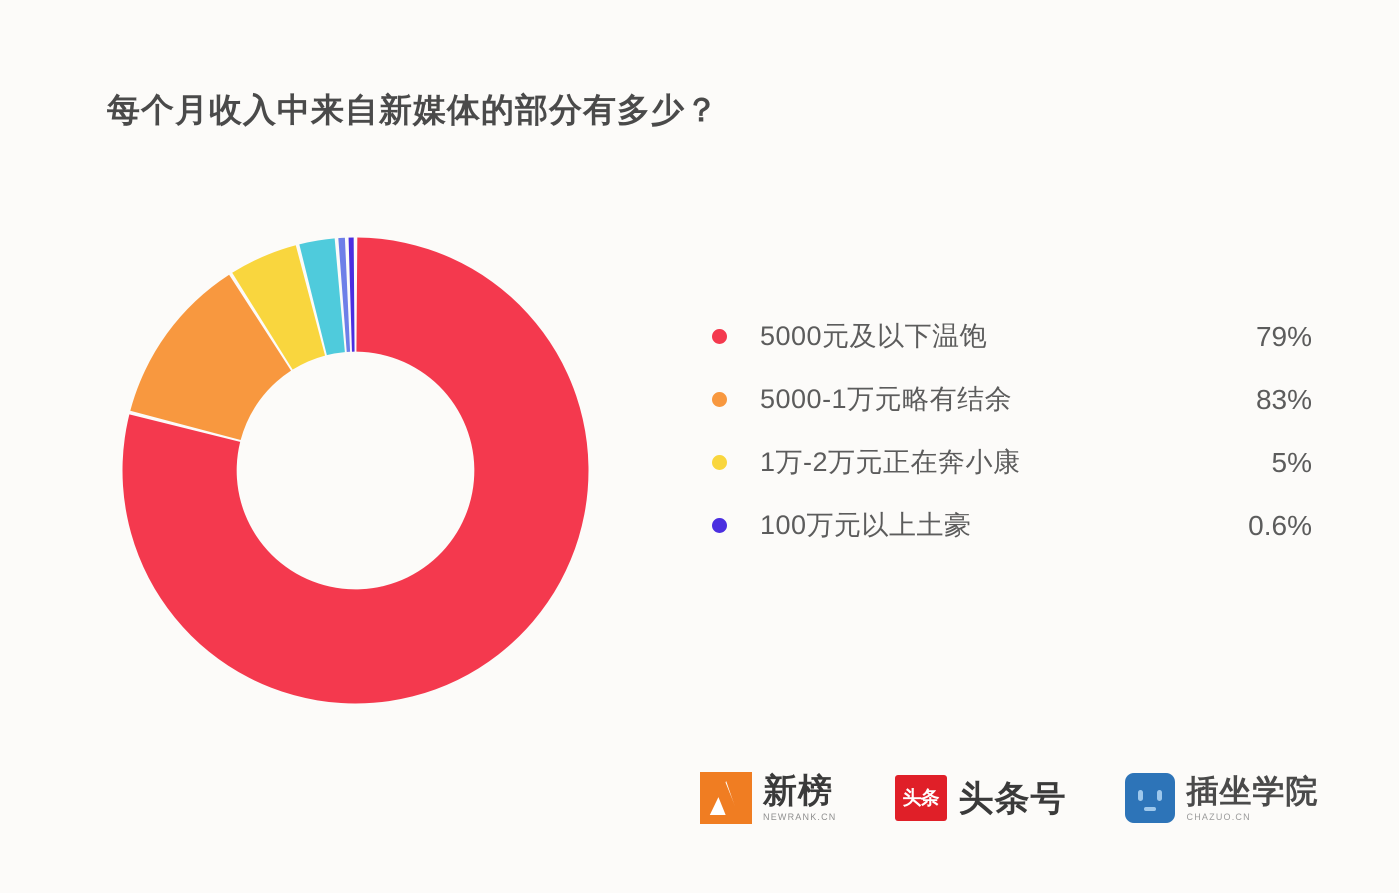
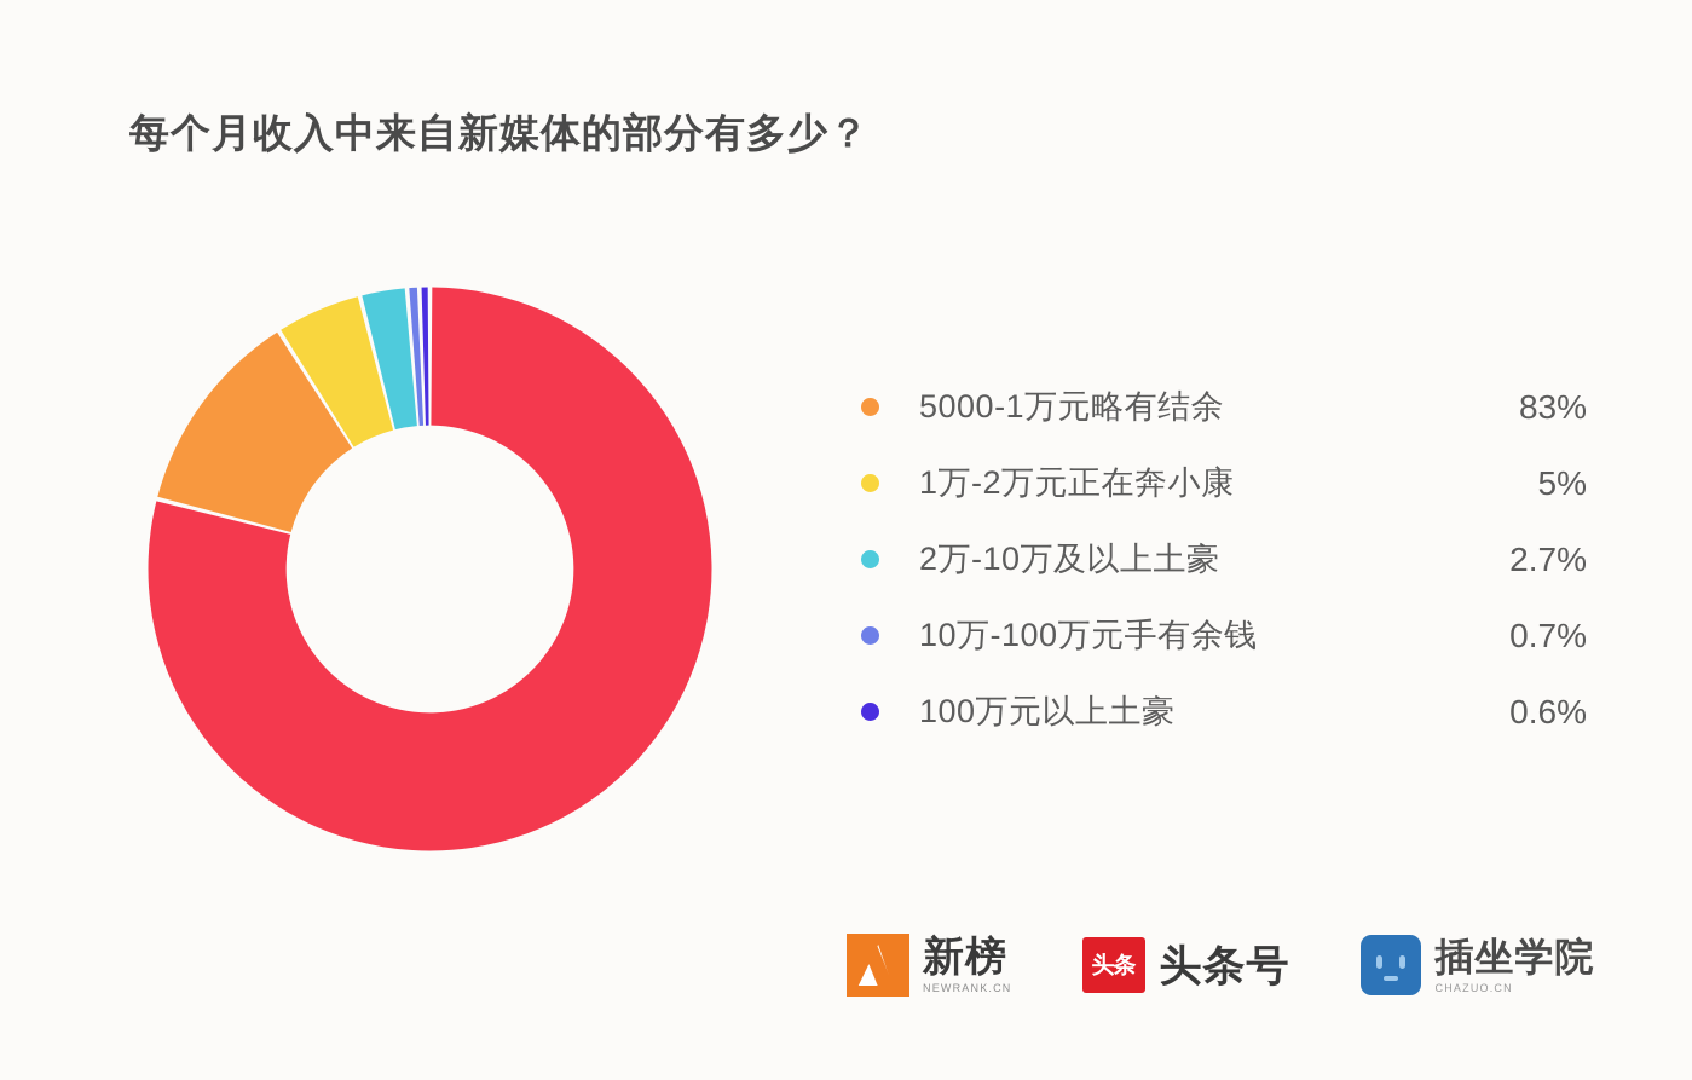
  每个月收入中来自新媒体的部分有多少？
- 5000元及以下温饱
- 79%
  5000-1万元略有结余
  83%
  1万-2万元正在奔小康
  5%
+ 2万-10万及以上土豪
+ 2.7%
+ 10万-100万元手有余钱
+ 0.7%
  100万元以上土豪
  0.6%
  新榜
  NEWRANK.CN
  头条
  头条号
  插坐学院
  CHAZUO.CN
